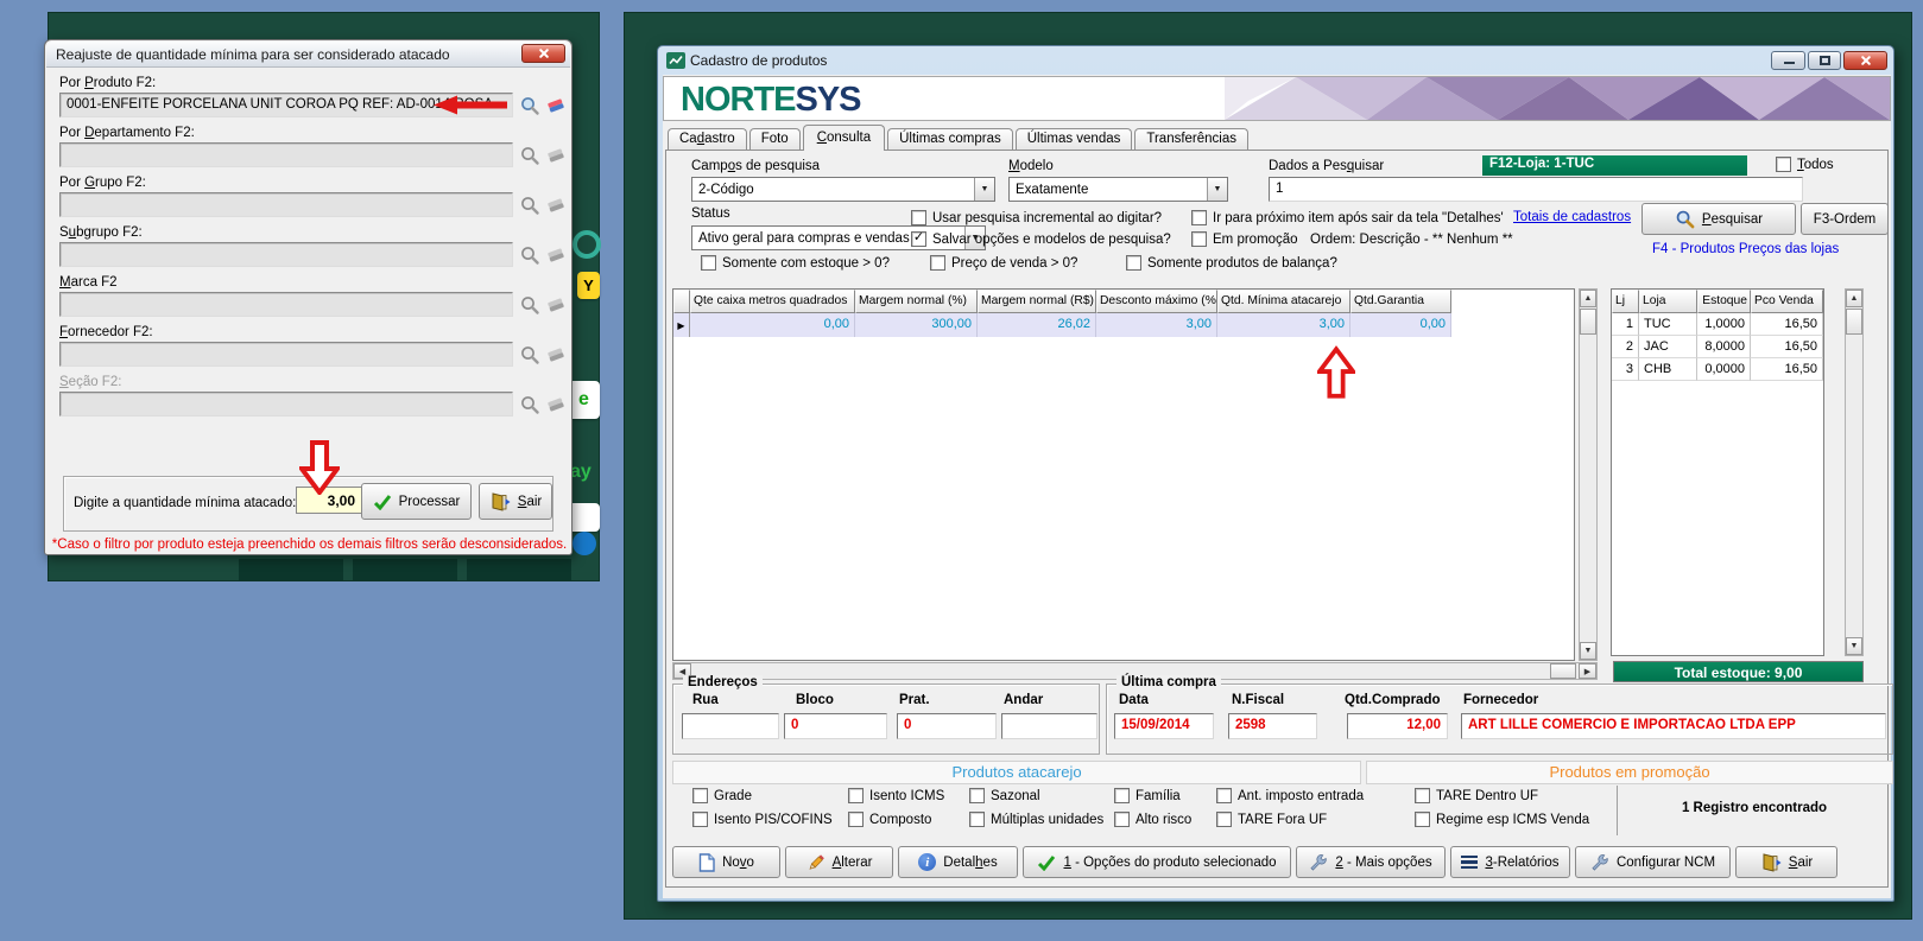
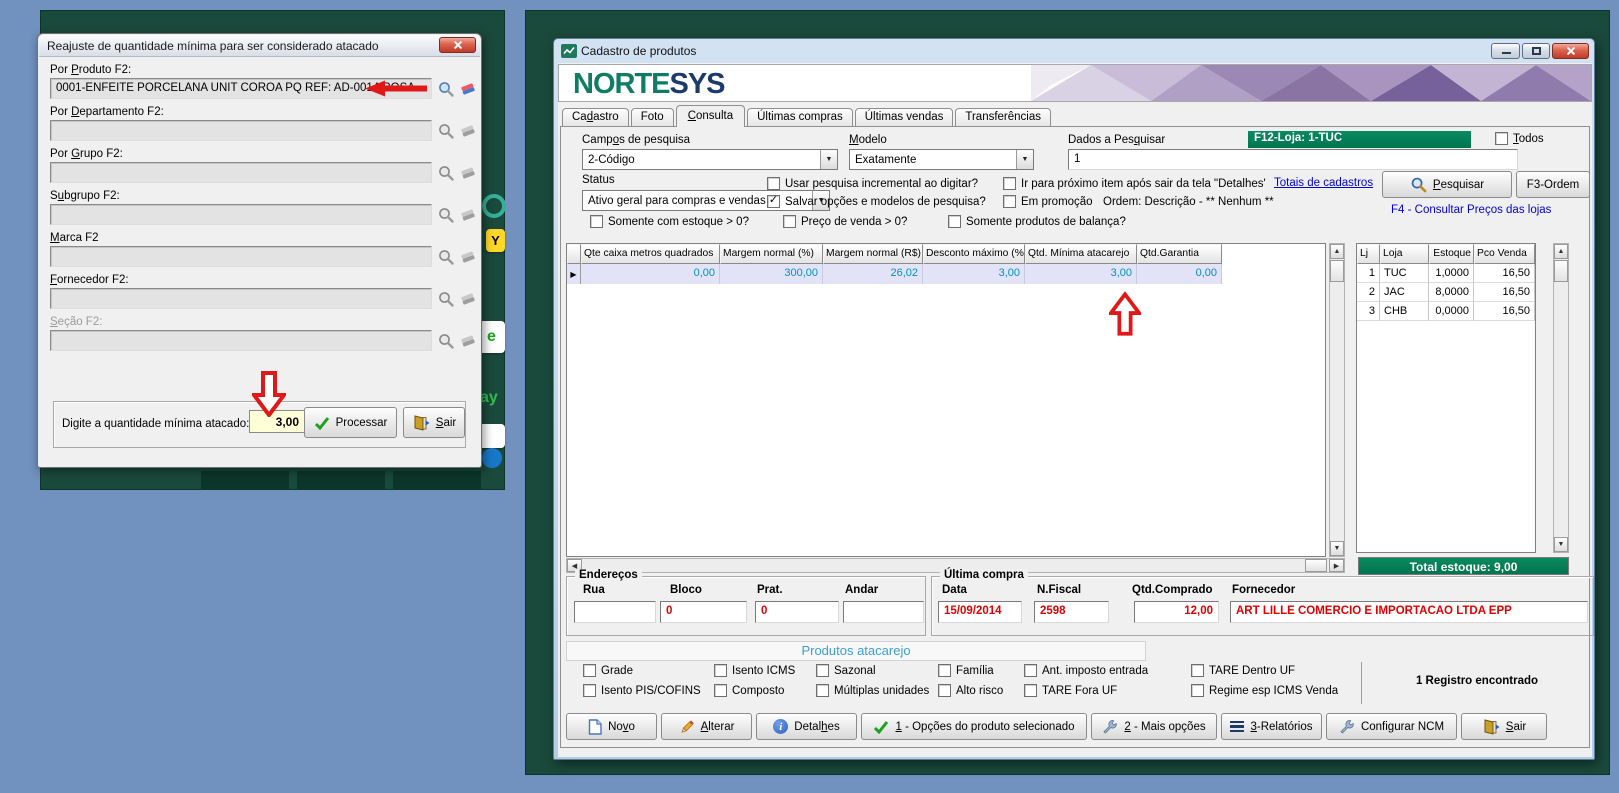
  Y
  e
  ay
  Reajuste de quantidade mínima para ser considerado atacado
  Por Produto F2:
  0001-ENFEITE PORCELANA UNIT COROA PQ REF: AD-00
  Por Departamento F2:
  Por Grupo F2:
  Subgrupo F2:
  Marca F2
  Fornecedor F2:
  Seção F2:
  Digite a quantidade mínima atacado:
  3,00
  Processar
  Sair
- *Caso o filtro por produto esteja preenchido os demais filtros serão desconsiderados.
  Cadastro de produtos
  NORTESYS
  Cadastro
  Foto
  Consulta
  Últimas compras
  Últimas vendas
  Transferências
  Campos de pesquisa
  2-Código
  Modelo
  Exatamente
  Dados a Pesquisar
  F12-Loja: 1-TUC
  Todos
  1
  Status
  Ativo geral para compras e vendas
  Usar pesquisa incremental ao digitar?
  Salvar opções e modelos de pesquisa?
  Ir para próximo item após sair da tela "Detalhes'
  Em promoção
  Ordem: Descrição - ** Nenhum **
  Totais de cadastros
  Pesquisar
  F3-Ordem
- F4 - Produtos Preços das lojas
+ F4 - Consultar Preços das lojas
  Somente com estoque > 0?
  Preço de venda > 0?
  Somente produtos de balança?
  Qte caixa metros quadrados
  Margem normal (%)
  Margem normal (R$)
  Desconto máximo (%
  Qtd. Mínima atacarejo
  Qtd.Garantia
  0,00
  300,00
  26,02
  3,00
  3,00
  0,00
  Lj
  Loja
  Estoque
  Pco Venda
  1
  TUC
  1,0000
  16,50
  2
  JAC
  8,0000
  16,50
  3
  CHB
  0,0000
  16,50
  Total estoque: 9,00
  Endereços
  Rua
  Bloco
  Prat.
  Andar
  0
  0
  Última compra
  Data
  N.Fiscal
  Qtd.Comprado
  Fornecedor
  15/09/2014
  2598
  12,00
  ART LILLE COMERCIO E IMPORTACAO LTDA EPP
  Produtos atacarejo
- Produtos em promoção
  Grade
  Isento ICMS
  Sazonal
  Família
  Ant. imposto entrada
  TARE Dentro UF
  Isento PIS/COFINS
  Composto
  Múltiplas unidades
  Alto risco
  TARE Fora UF
  Regime esp ICMS Venda
  1 Registro encontrado
  Novo
  Alterar
  i
  Detalhes
  1 - Opções do produto selecionado
  2 - Mais opções
  3-Relatórios
  Configurar NCM
  Sair
